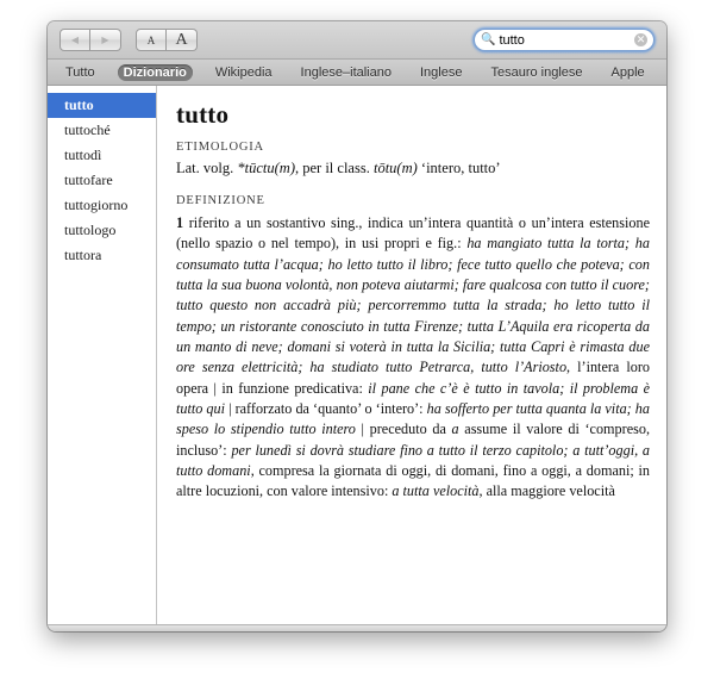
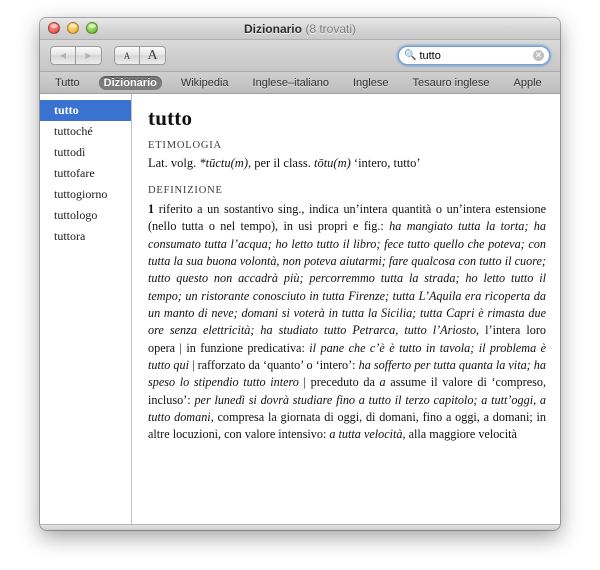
+ Dizionario (8 trovati)
  ◀
  ▶
  A
  A
  🔍
  tutto
  ✕
  Tutto
  Dizionario
  Wikipedia
  Inglese–italiano
  Inglese
  Tesauro inglese
  Apple
  tutto
  tuttoché
  tuttodì
  tuttofare
  tuttogiorno
  tuttologo
  tuttora
  tutto
  ETIMOLOGIA
  Lat. volg. *tūctu(m), per il class. tōtu(m) ‘intero, tutto’
  DEFINIZIONE
- 1 riferito a un sostantivo sing., indica un’intera quantità o un’intera estensione (nello spazio o nel tempo), in usi propri e fig.: ha mangiato tutta la torta; ha consumato tutta l’acqua; ho letto tutto il libro; fece tutto quello che poteva; con tutta la sua buona volontà, non poteva aiutarmi; fare qualcosa con tutto il cuore; tutto questo non accadrà più; percorremmo tutta la strada; ho letto tutto il tempo; un ristorante conosciuto in tutta Firenze; tutta L’Aquila era ricoperta da un manto di neve; domani si voterà in tutta la Sicilia; tutta Capri è rimasta due ore senza elettricità; ha studiato tutto Petrarca, tutto l’Ariosto, l’intera loro opera | in funzione predicativa: il pane che c’è è tutto in tavola; il problema è tutto qui | rafforzato da ‘quanto’ o ‘intero’: ha sofferto per tutta quanta la vita; ha speso lo stipendio tutto intero | preceduto da a assume il valore di ‘compreso, incluso’: per lunedì si dovrà studiare fino a tutto il terzo capitolo; a tutt’oggi, a tutto domani, compresa la giornata di oggi, di domani, fino a oggi, a domani; in altre locuzioni, con valore intensivo: a tutta velocità, alla maggiore velocità
+ 1 riferito a un sostantivo sing., indica un’intera quantità o un’intera estensione (nello tutta o nel tempo), in usi propri e fig.: ha mangiato tutta la torta; ha consumato tutta l’acqua; ho letto tutto il libro; fece tutto quello che poteva; con tutta la sua buona volontà, non poteva aiutarmi; fare qualcosa con tutto il cuore; tutto questo non accadrà più; percorremmo tutta la strada; ho letto tutto il tempo; un ristorante conosciuto in tutta Firenze; tutta L’Aquila era ricoperta da un manto di neve; domani si voterà in tutta la Sicilia; tutta Capri è rimasta due ore senza elettricità; ha studiato tutto Petrarca, tutto l’Ariosto, l’intera loro opera | in funzione predicativa: il pane che c’è è tutto in tavola; il problema è tutto qui | rafforzato da ‘quanto’ o ‘intero’: ha sofferto per tutta quanta la vita; ha speso lo stipendio tutto intero | preceduto da a assume il valore di ‘compreso, incluso’: per lunedì si dovrà studiare fino a tutto il terzo capitolo; a tutt’oggi, a tutto domani, compresa la giornata di oggi, di domani, fino a oggi, a domani; in altre locuzioni, con valore intensivo: a tutta velocità, alla maggiore velocità
